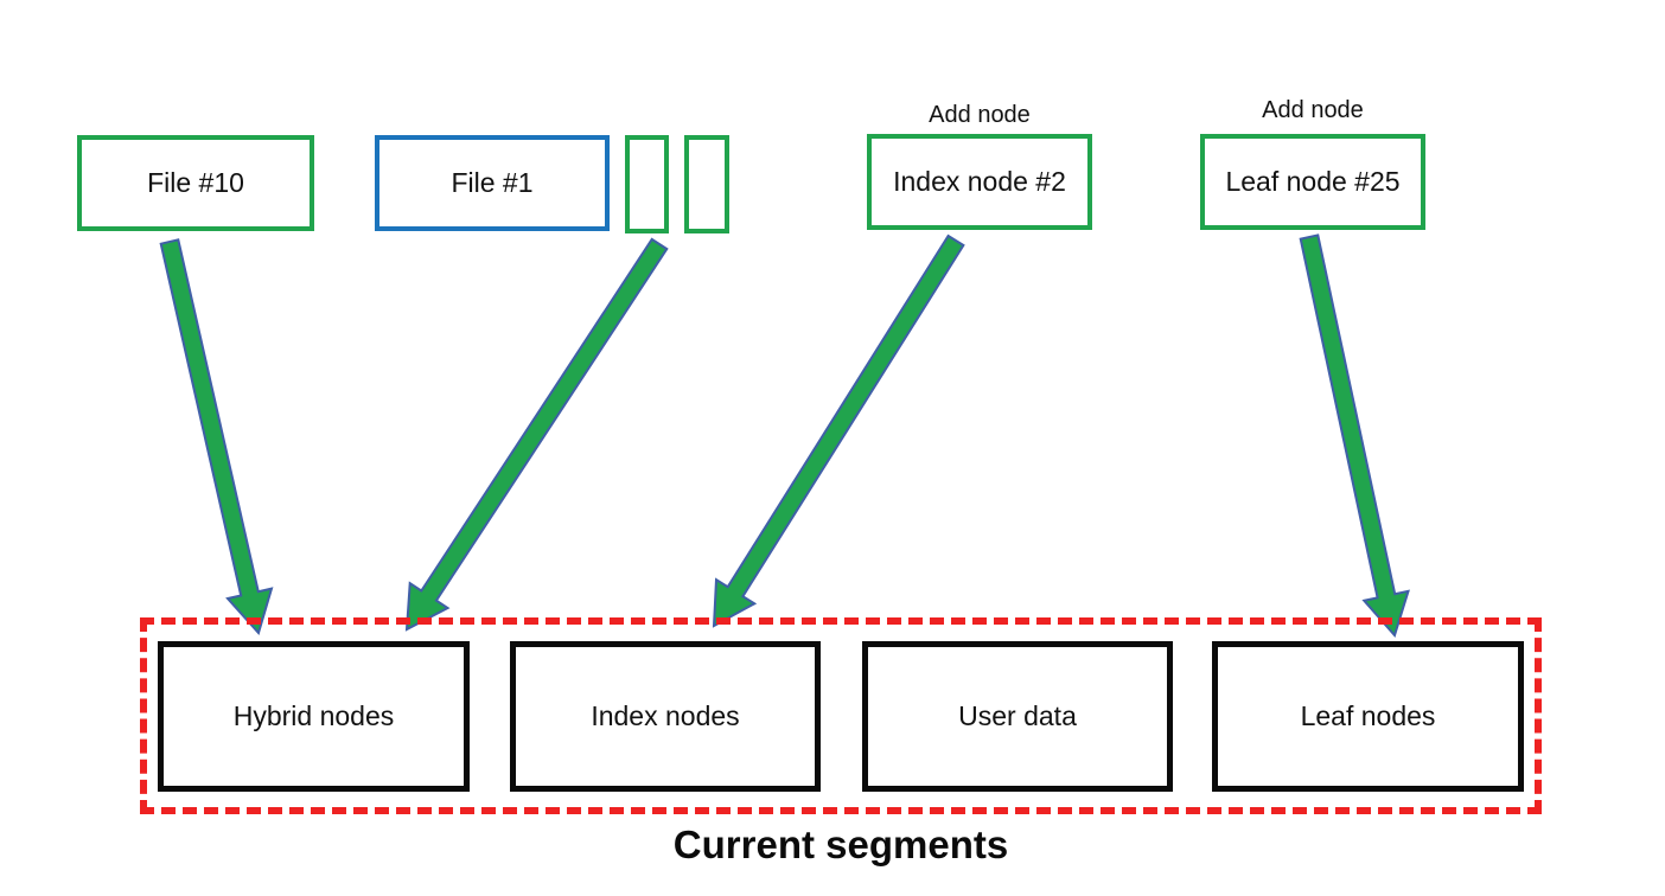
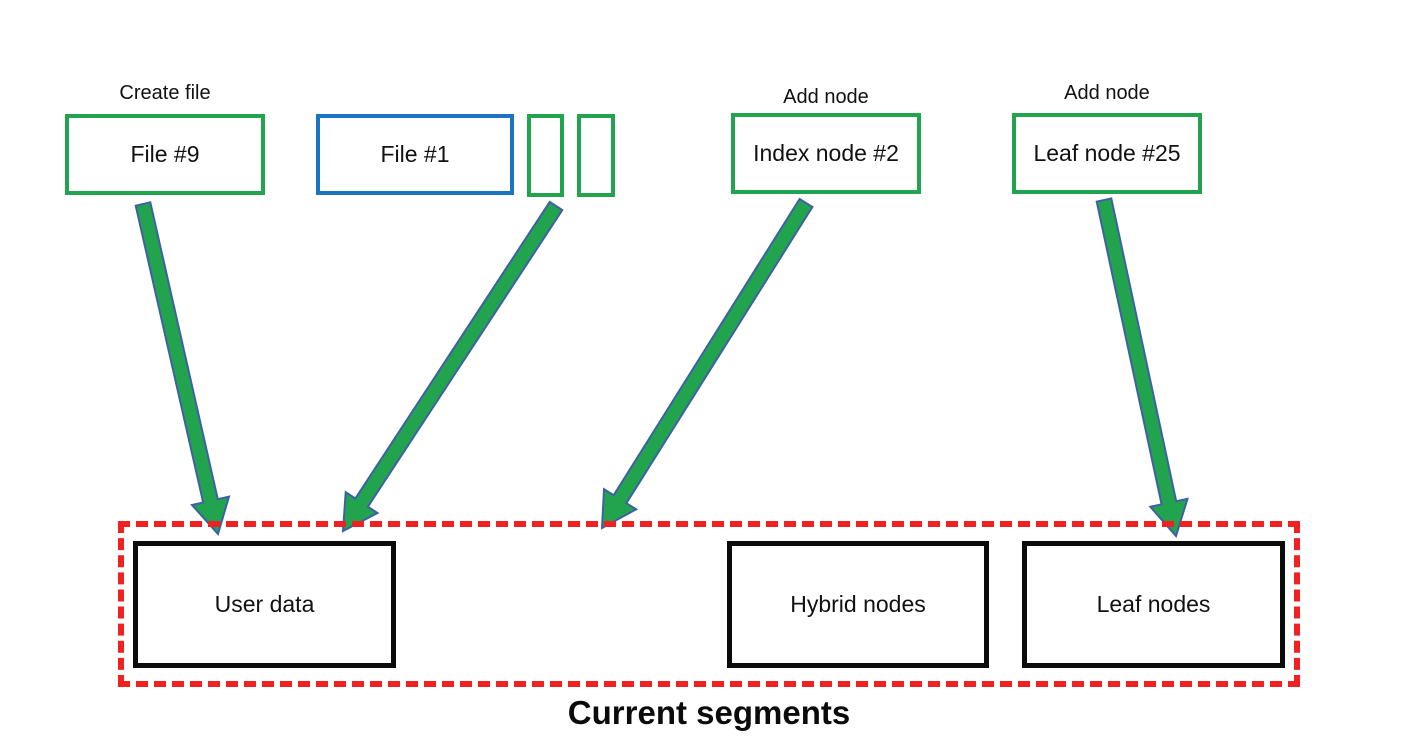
+ Create file
  Add node
  Add node
- File #10
+ File #9
  File #1
  Index node #2
  Leaf node #25
- Hybrid nodes
+ User data
- Index nodes
- User data
+ Hybrid nodes
  Leaf nodes
  Current segments
